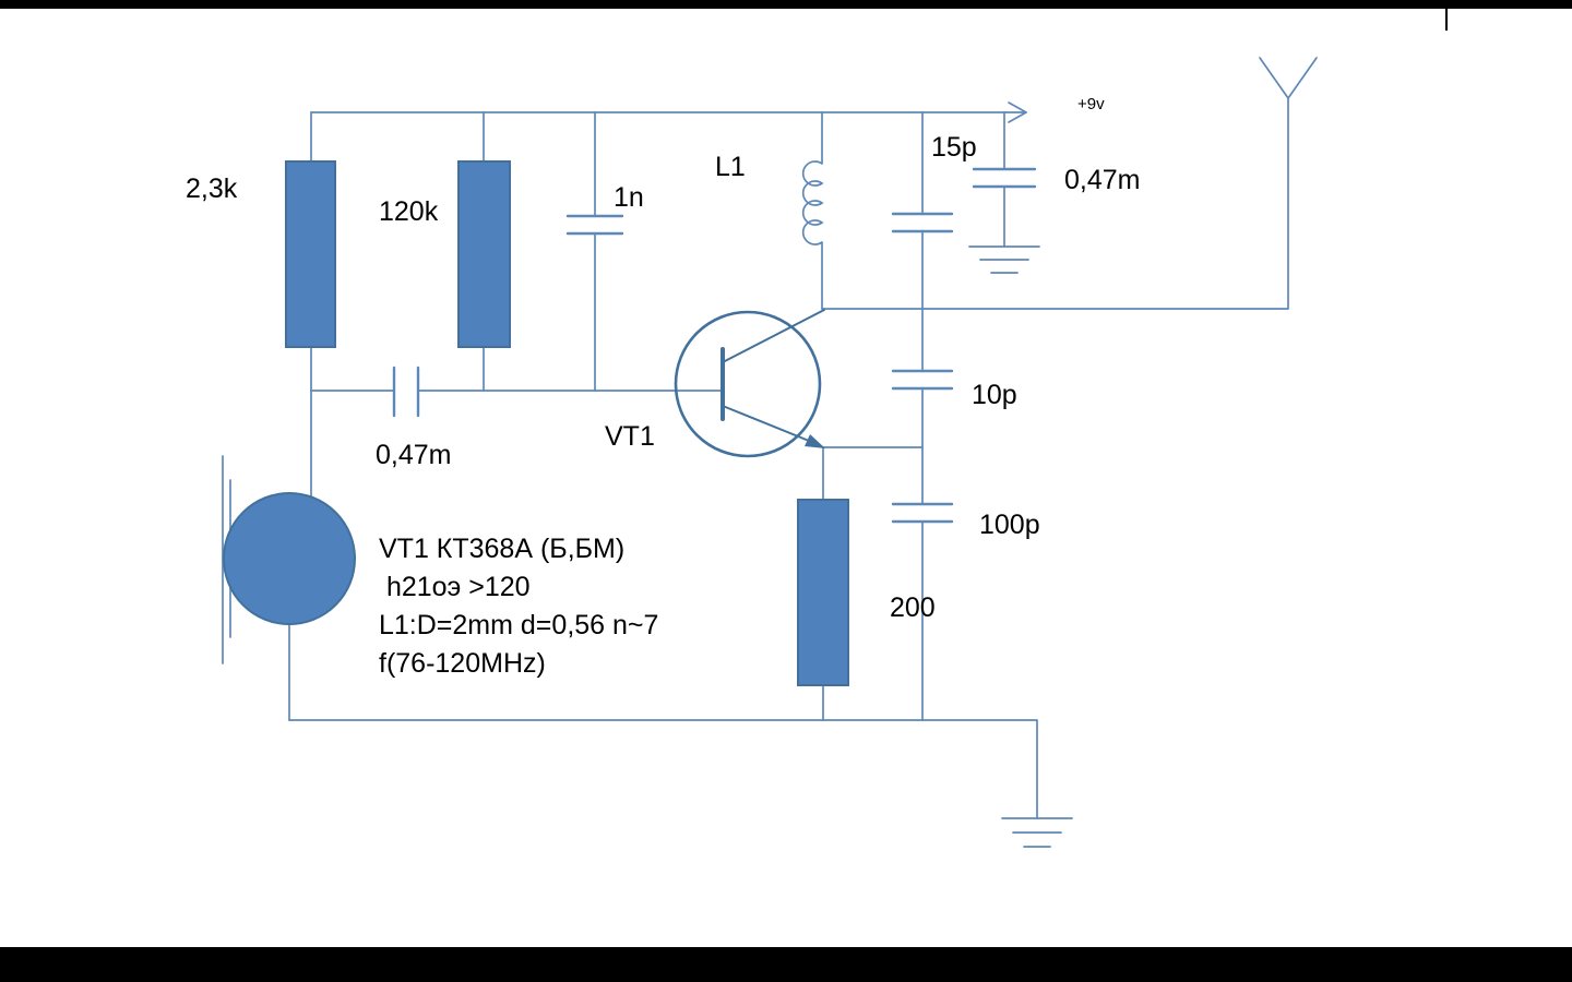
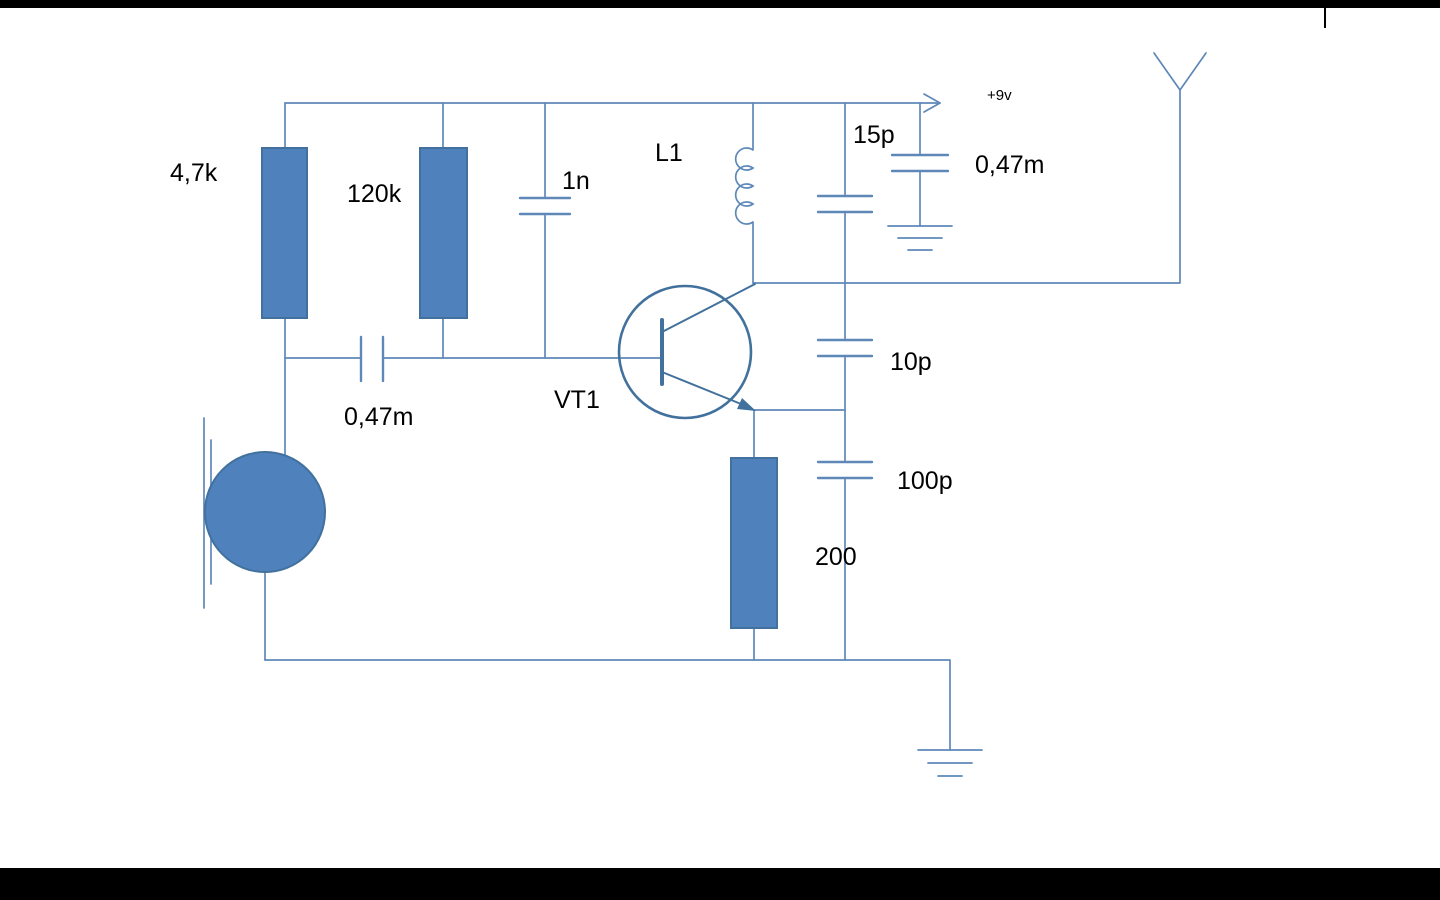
- 2,3k
+ 4,7k
  120k
  1n
  L1
  15p
  0,47m
  +9v
  10p
  100p
  200
  0,47m
  VT1
- VT1 КТ368А (Б,БМ)
- h21оэ >120
- L1:D=2mm d=0,56 n~7
- f(76-120MHz)
